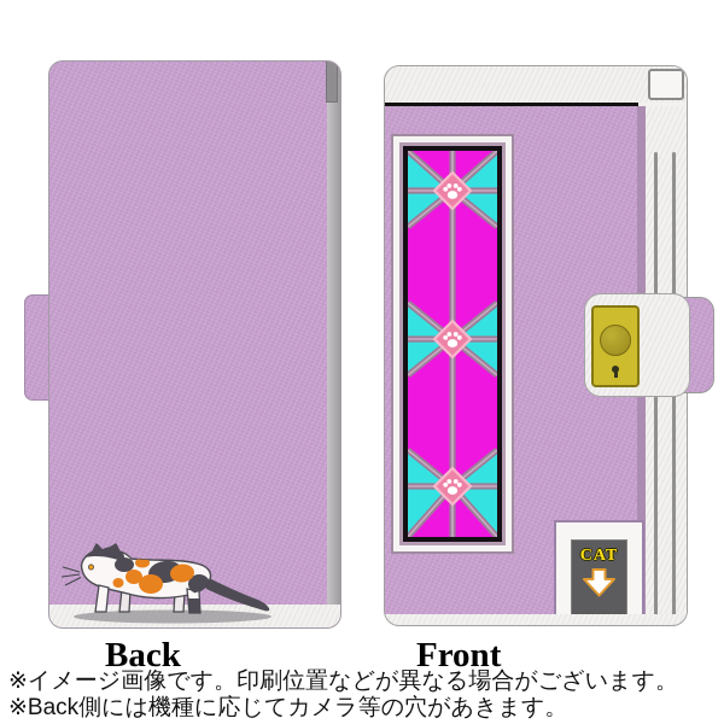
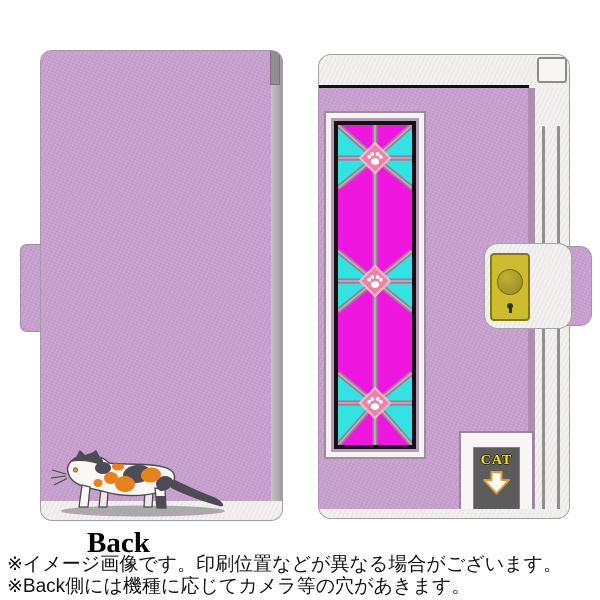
  CAT
  Back
- Front
  ※イメージ画像です。印刷位置などが異なる場合がございます。
  ※Back側には機種に応じてカメラ等の穴があきます。
